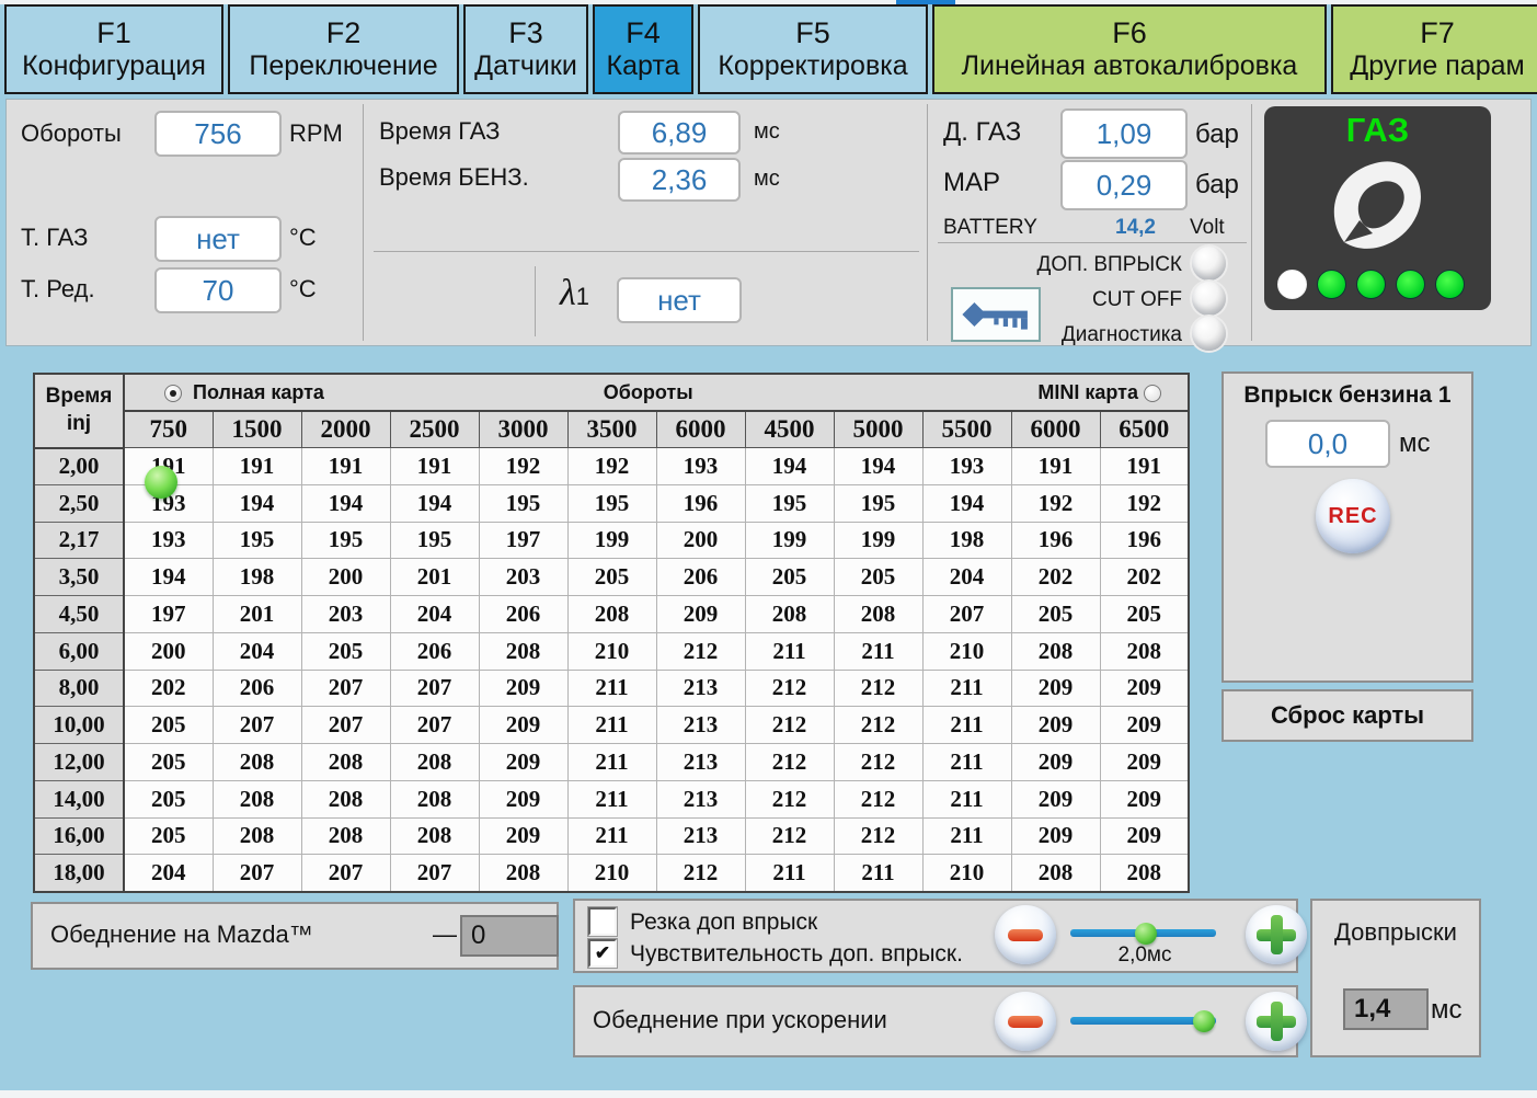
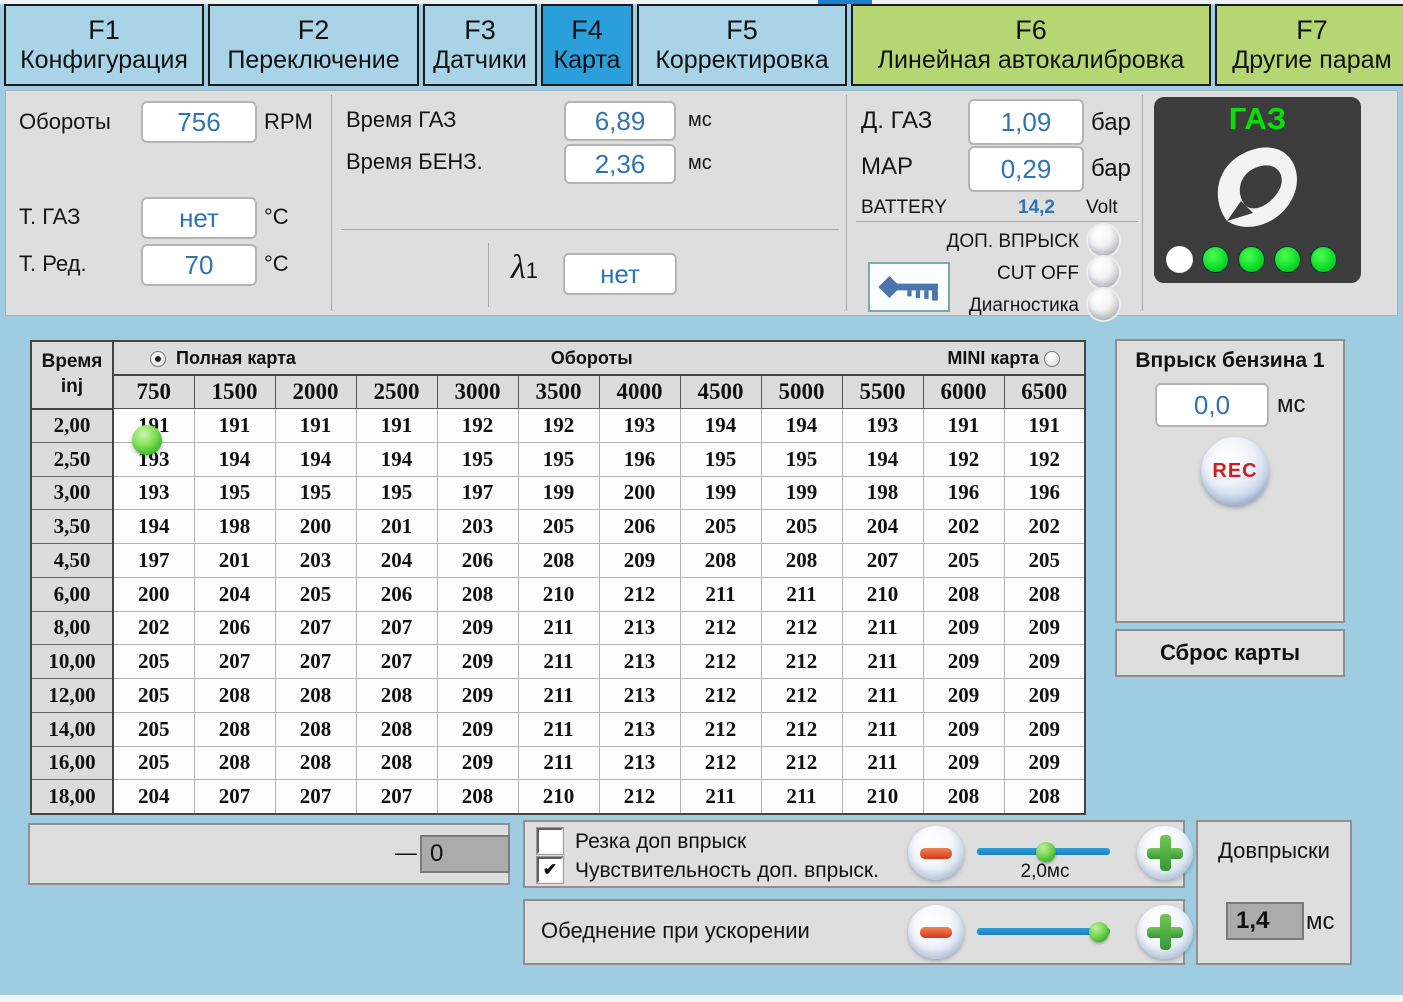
  F1
  Конфигурация
  F2
  Переключение
  F3
  Датчики
  F4
  Карта
  F5
  Корректировка
  F6
  Линейная автокалибровка
  F7
  Другие парам
  Обороты
  756
  RPM
  Т. ГАЗ
  нет
  °C
  Т. Ред.
  70
  °C
  Время ГАЗ
  6,89
  мс
  Время БЕНЗ.
  2,36
  мс
  λ1
  нет
  Д. ГАЗ
  1,09
  бар
  MAP
  0,29
  бар
  BATTERY
  14,2
  Volt
  ДОП. ВПРЫСК
  CUT OFF
  Диагностика
  ГАЗ
  Времяinj	Полная карта Обороты MINI карта
- 750	1500	2000	2500	3000	3500	6000	4500	5000	5500	6000	6500
+ 750	1500	2000	2500	3000	3500	4000	4500	5000	5500	6000	6500
  2,00	91	191	191	191	192	192	193	194	194	193	191	191
  2,50	193	194	194	194	195	195	196	195	195	194	192	192
- 2,17	193	195	195	195	197	199	200	199	199	198	196	196
+ 3,00	193	195	195	195	197	199	200	199	199	198	196	196
  3,50	194	198	200	201	203	205	206	205	205	204	202	202
  4,50	197	201	203	204	206	208	209	208	208	207	205	205
  6,00	200	204	205	206	208	210	212	211	211	210	208	208
  8,00	202	206	207	207	209	211	213	212	212	211	209	209
  10,00	205	207	207	207	209	211	213	212	212	211	209	209
  12,00	205	208	208	208	209	211	213	212	212	211	209	209
  14,00	205	208	208	208	209	211	213	212	212	211	209	209
  16,00	205	208	208	208	209	211	213	212	212	211	209	209
  18,00	204	207	207	207	208	210	212	211	211	210	208	208
  Впрыск бензина 1
  0,0
  мс
  REC
  Сброс карты
- Обеднение на Mazda™
  —
  0
  Резка доп впрыск
  ✔
  Чувствительность доп. впрыск.
  2,0мс
  Обеднение при ускорении
  Довпрыски
  1,4
  мс
